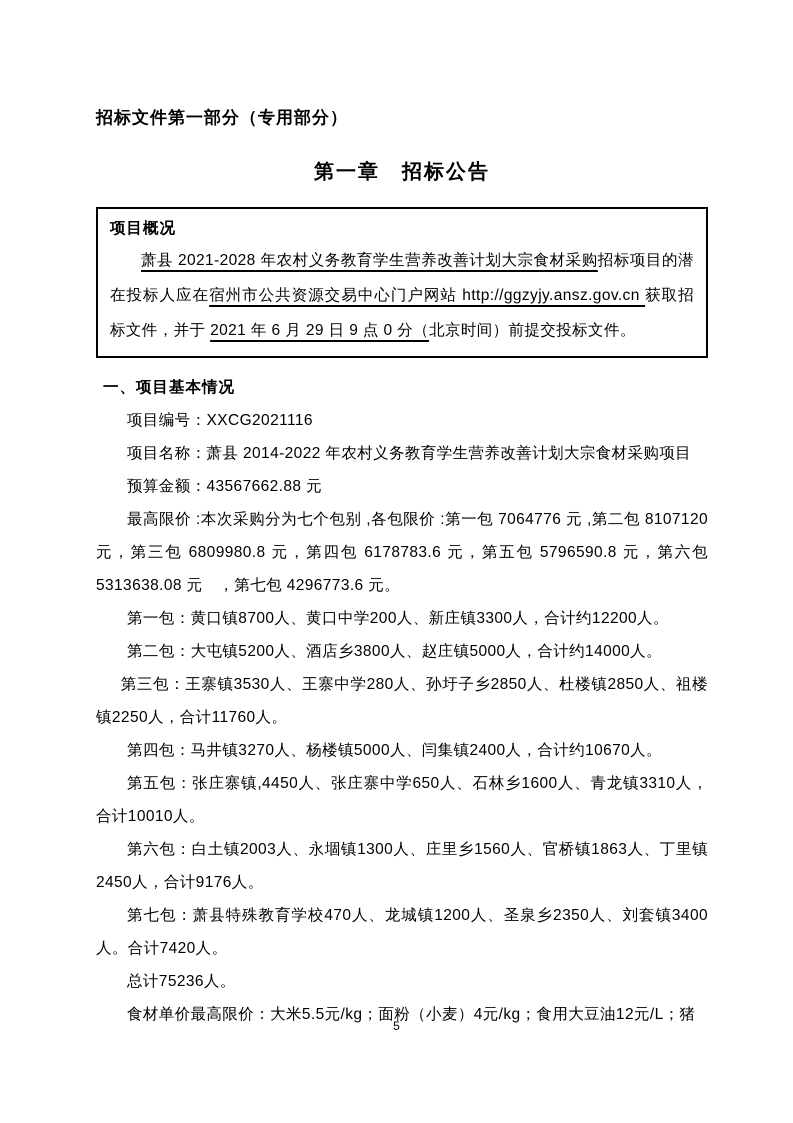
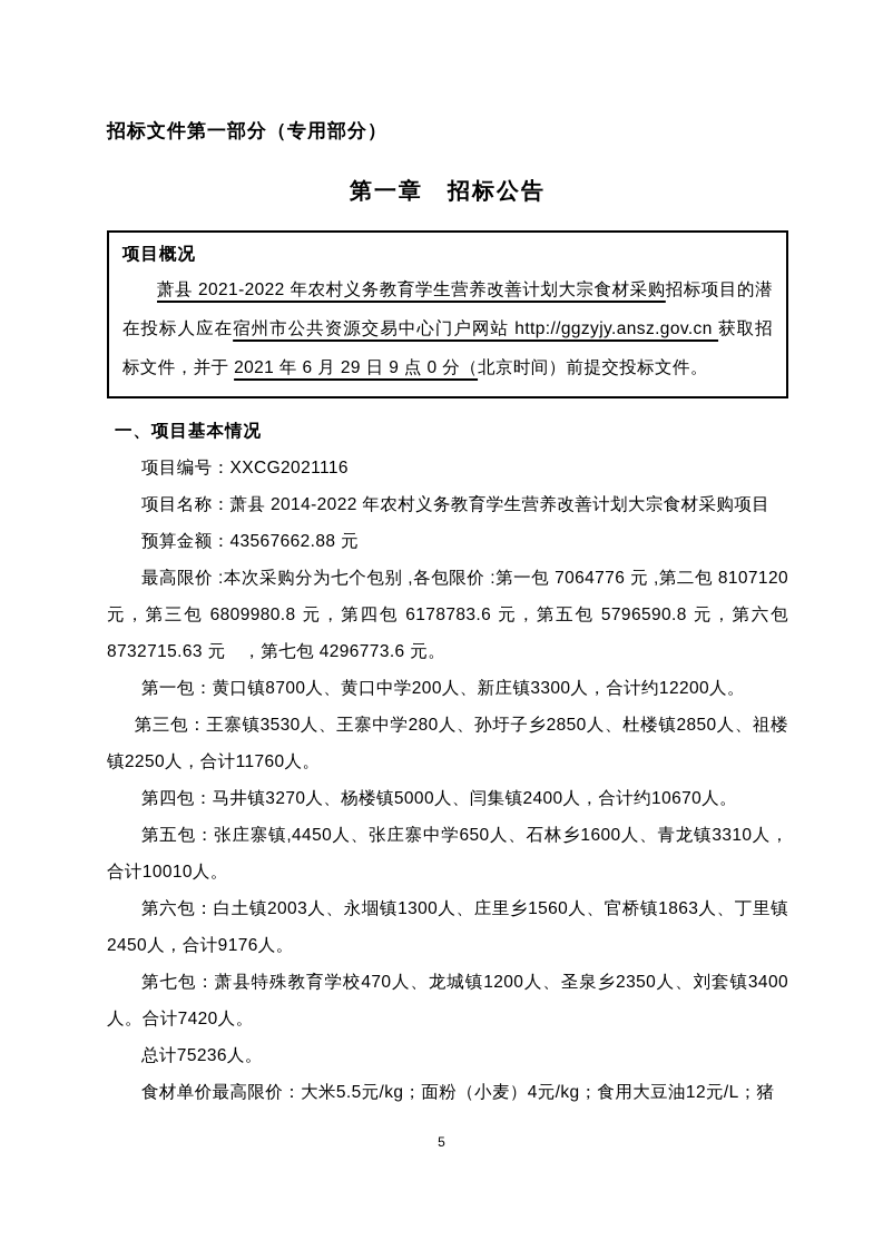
  招标文件第一部分（专用部分）
  第一章 招标公告
  项目概况
- 萧县 2021-2028 年农村义务教育学生营养改善计划大宗食材采购招标项目的潜在投标人应在宿州市公共资源交易中心门户网站 http://ggzyjy.ansz.gov.cn 获取招标文件，并于 2021 年 6 月 29 日 9 点 0 分（北京时间）前提交投标文件。
+ 萧县 2021-2022 年农村义务教育学生营养改善计划大宗食材采购招标项目的潜在投标人应在宿州市公共资源交易中心门户网站 http://ggzyjy.ansz.gov.cn 获取招标文件，并于 2021 年 6 月 29 日 9 点 0 分（北京时间）前提交投标文件。
  一、项目基本情况
  项目编号：XXCG2021116
  项目名称：萧县 2014-2022 年农村义务教育学生营养改善计划大宗食材采购项目
  预算金额：43567662.88 元
- 最高限价 :本次采购分为七个包别 ,各包限价 :第一包 7064776 元 ,第二包 8107120 元，第三包 6809980.8 元，第四包 6178783.6 元，第五包 5796590.8 元，第六包 5313638.08 元 ，第七包 4296773.6 元。
+ 最高限价 :本次采购分为七个包别 ,各包限价 :第一包 7064776 元 ,第二包 8107120 元，第三包 6809980.8 元，第四包 6178783.6 元，第五包 5796590.8 元，第六包 8732715.63 元 ，第七包 4296773.6 元。
  第一包：黄口镇8700人、黄口中学200人、新庄镇3300人，合计约12200人。
- 第二包：大屯镇5200人、酒店乡3800人、赵庄镇5000人，合计约14000人。
  第三包：王寨镇3530人、王寨中学280人、孙圩子乡2850人、杜楼镇2850人、祖楼镇2250人，合计11760人。
  第四包：马井镇3270人、杨楼镇5000人、闫集镇2400人，合计约10670人。
  第五包：张庄寨镇,4450人、张庄寨中学650人、石林乡1600人、青龙镇3310人，合计10010人。
  第六包：白土镇2003人、永堌镇1300人、庄里乡1560人、官桥镇1863人、丁里镇2450人，合计9176人。
  第七包：萧县特殊教育学校470人、龙城镇1200人、圣泉乡2350人、刘套镇3400人。合计7420人。
  总计75236人。
  食材单价最高限价：大米5.5元/kg；面粉（小麦）4元/kg；食用大豆油12元/L；猪
  5
